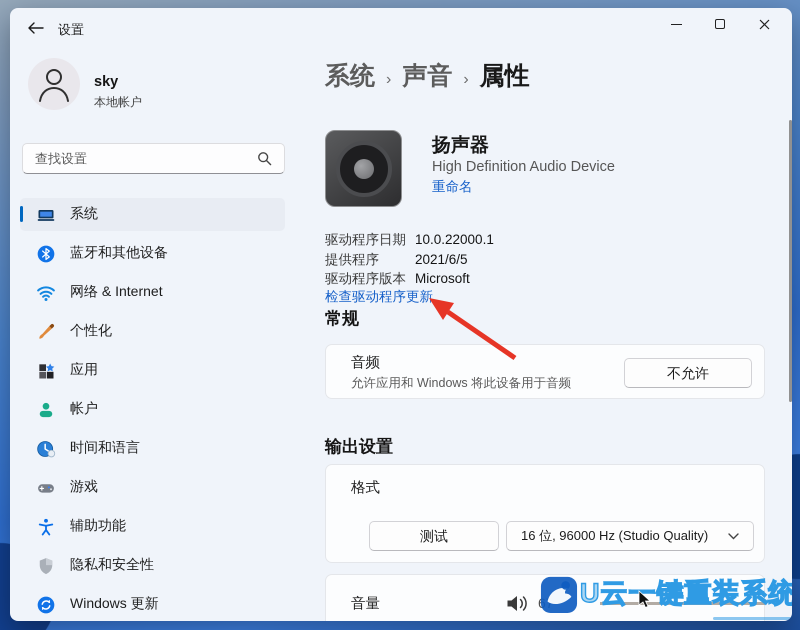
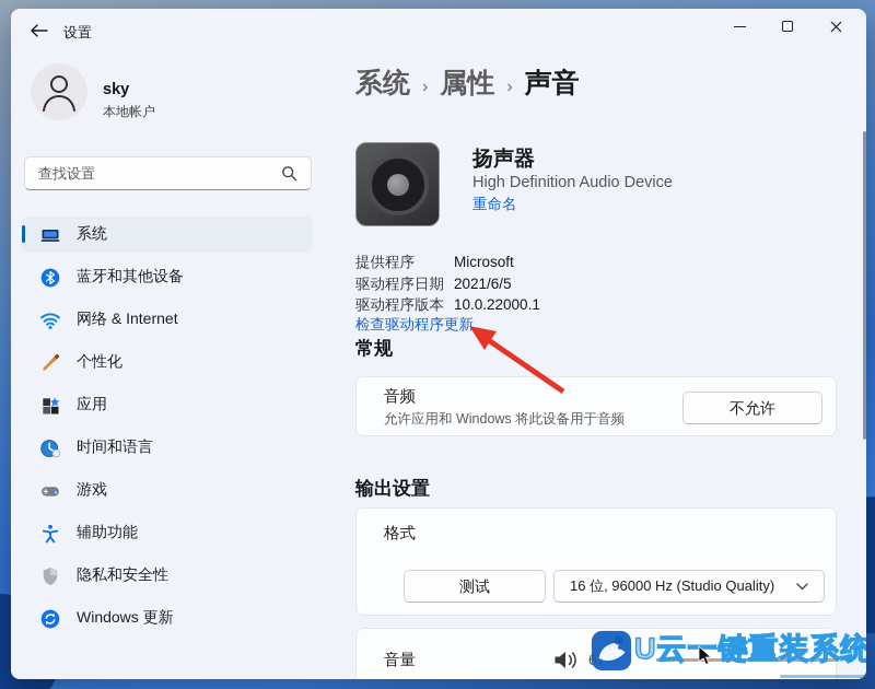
  设置
  sky
  本地帐户
  查找设置
  系统
  蓝牙和其他设备
  网络 & Internet
  个性化
  应用
- 帐户
  时间和语言
  游戏
  辅助功能
  隐私和安全性
  Windows 更新
  系统
  ›
- 声音
+ 属性
  ›
- 属性
+ 声音
  扬声器
  High Definition Audio Device
  重命名
- 驱动程序日期
+ 提供程序
- 10.0.22000.1
+ Microsoft
- 提供程序
+ 驱动程序日期
  2021/6/5
  驱动程序版本
- Microsoft
+ 10.0.22000.1
  检查驱动程序更新
  常规
  音频
  允许应用和 Windows 将此设备用于音频
  不允许
  输出设置
  格式
  测试
  16 位, 96000 Hz (Studio Quality)
  音量
  U云一键重装系统
